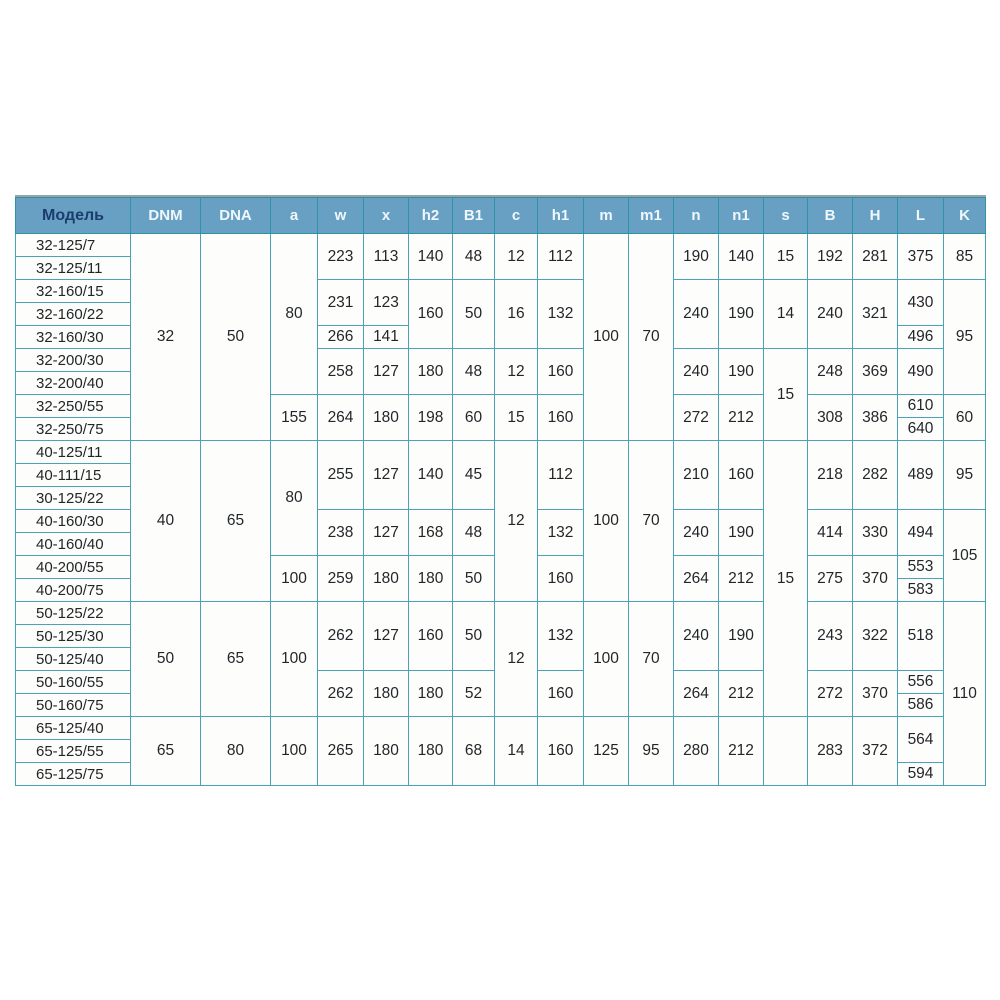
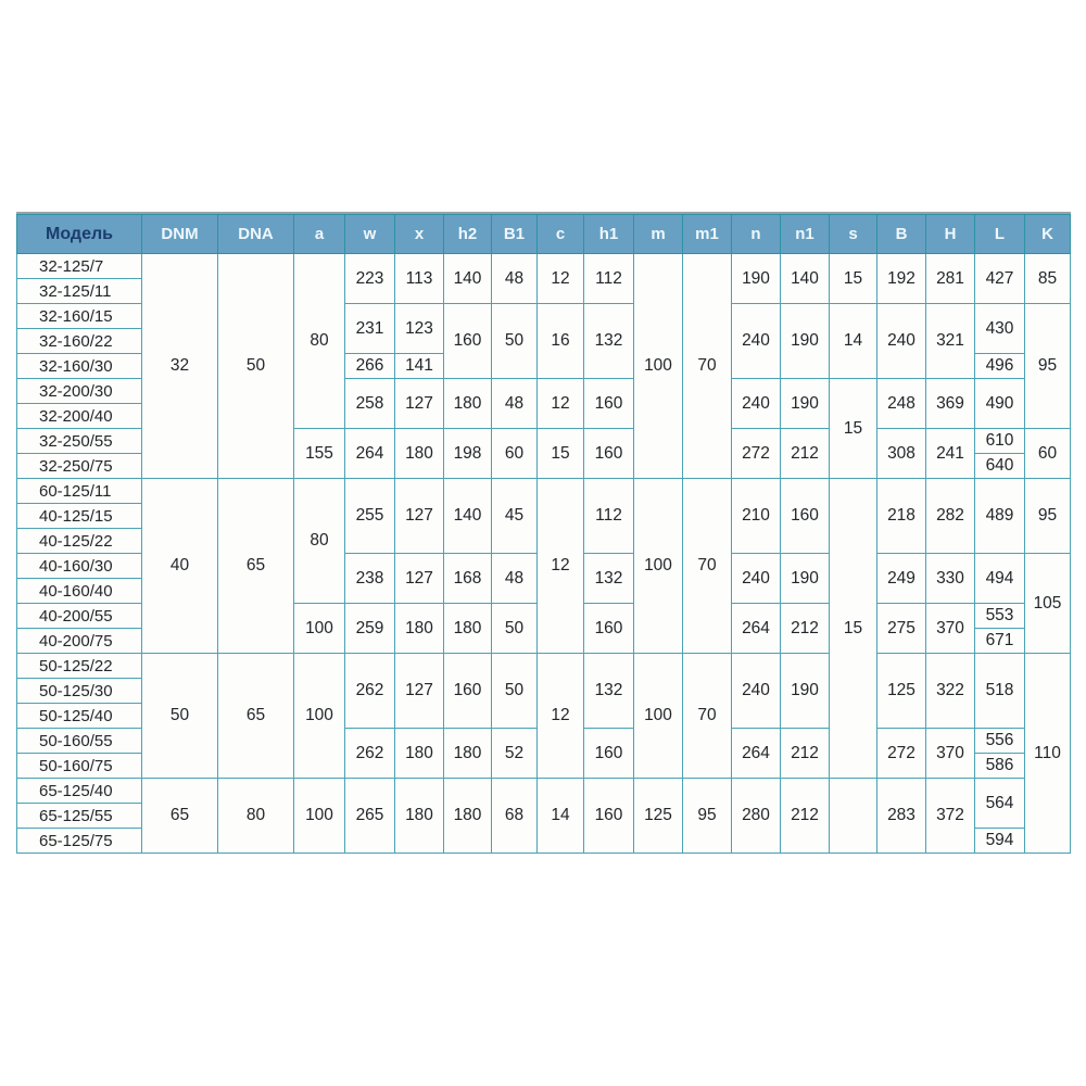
  Модель	DNM	DNA	a	w	x	h2	B1	c	h1	m	m1	n	n1	s	B	H	L	K
- 32-125/7	32	50	80	223	113	140	48	12	112	100	70	190	140	15	192	281	375	85
+ 32-125/7	32	50	80	223	113	140	48	12	112	100	70	190	140	15	192	281	427	85
  32-125/11
  32-160/15	231	123	160	50	16	132	240	190	14	240	321	430	95
  32-160/22
  32-160/30	266	141	496
  32-200/30	258	127	180	48	12	160	240	190	15	248	369	490
  32-200/40
- 32-250/55	155	264	180	198	60	15	160	272	212	308	386	610	60
+ 32-250/55	155	264	180	198	60	15	160	272	212	308	241	610	60
  32-250/75	640
- 40-125/11	40	65	80	255	127	140	45	12	112	100	70	210	160	15	218	282	489	95
+ 60-125/11	40	65	80	255	127	140	45	12	112	100	70	210	160	15	218	282	489	95
- 40-111/15
+ 40-125/15
- 30-125/22
+ 40-125/22
- 40-160/30	238	127	168	48	132	240	190	414	330	494	105
+ 40-160/30	238	127	168	48	132	240	190	249	330	494	105
  40-160/40
  40-200/55	100	259	180	180	50	160	264	212	275	370	553
- 40-200/75	583
+ 40-200/75	671
- 50-125/22	50	65	100	262	127	160	50	12	132	100	70	240	190	243	322	518	110
+ 50-125/22	50	65	100	262	127	160	50	12	132	100	70	240	190	125	322	518	110
  50-125/30
  50-125/40
  50-160/55	262	180	180	52	160	264	212	272	370	556
  50-160/75	586
  65-125/40	65	80	100	265	180	180	68	14	160	125	95	280	212		283	372	564
  65-125/55
  65-125/75	594
